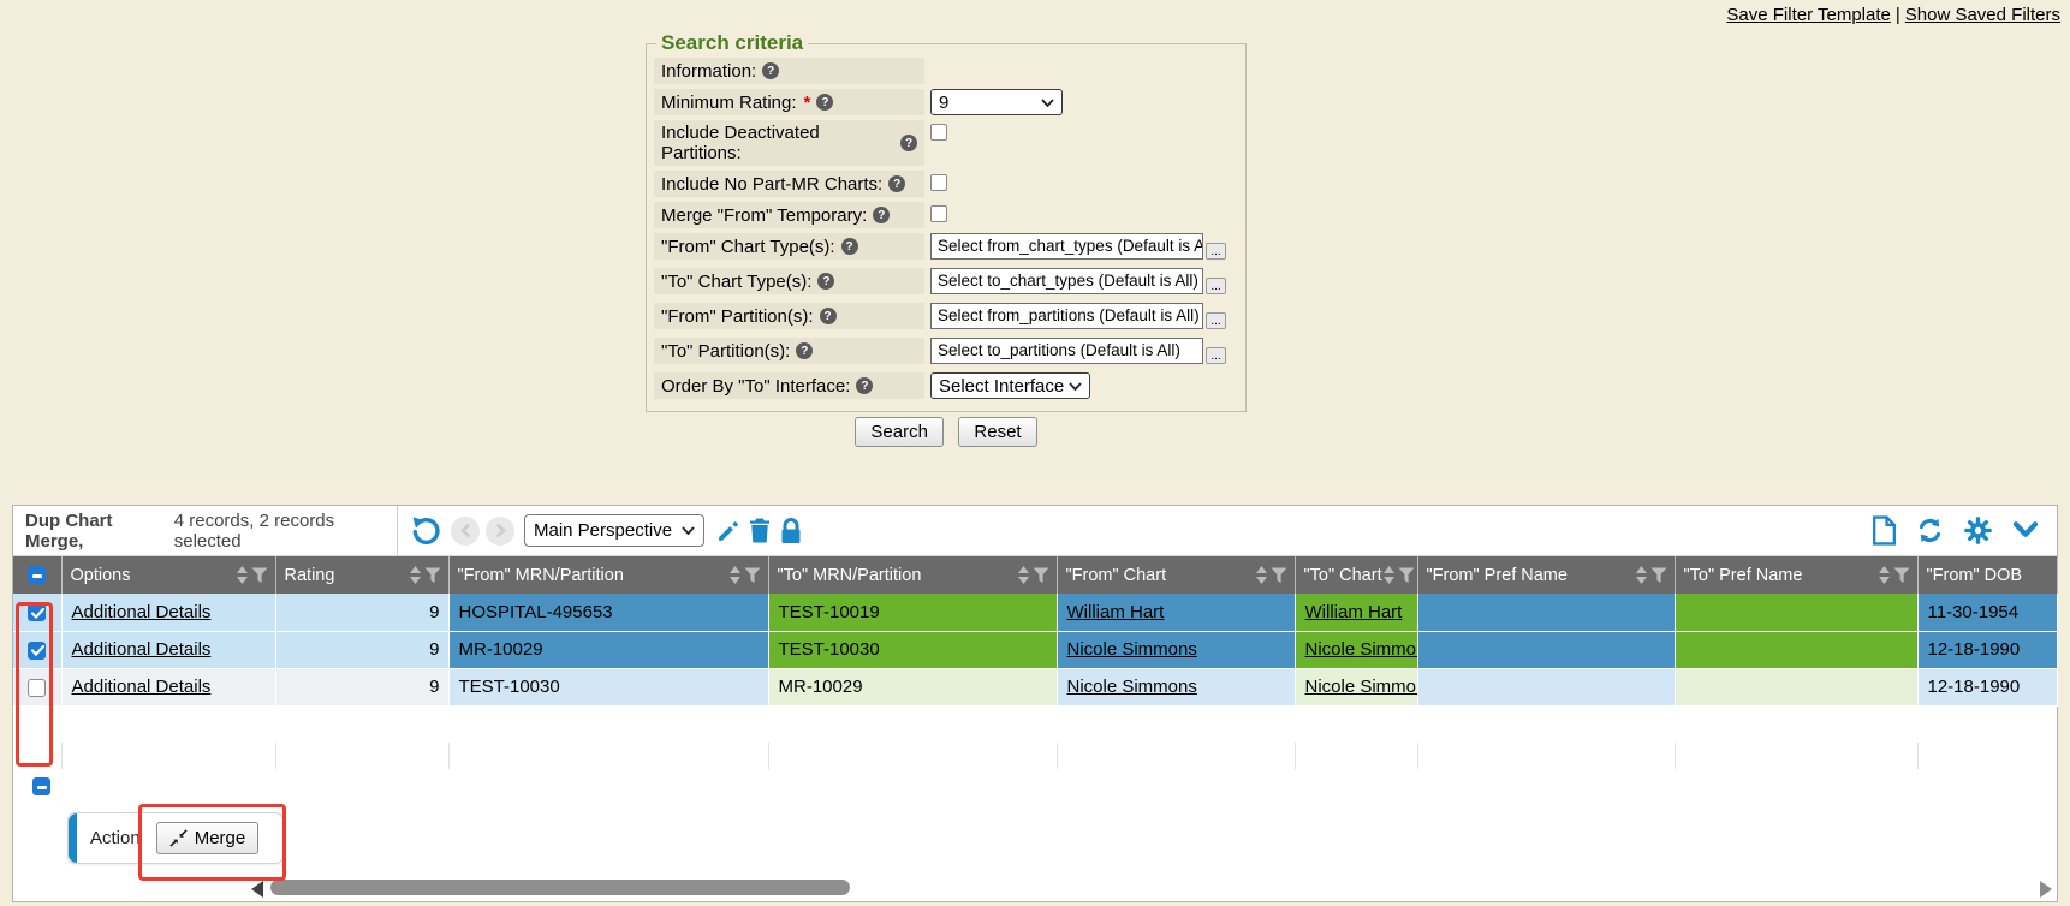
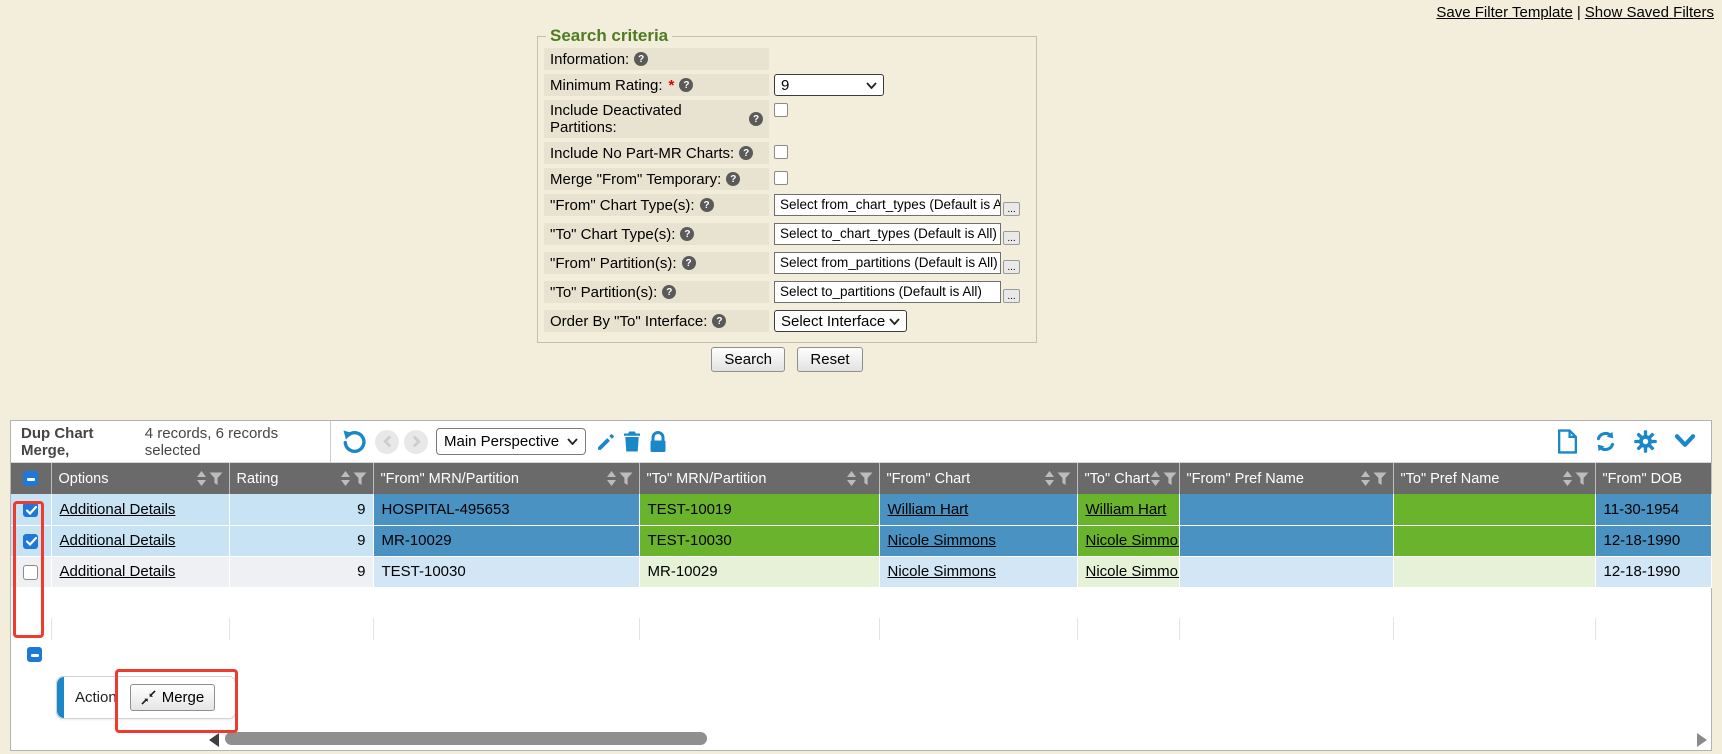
  Save Filter Template | Show Saved Filters
  Search criteria
  Information:
  ?
  Minimum Rating:
  *
  ?
  9
  Include Deactivated Partitions:
  ?
  Include No Part-MR Charts:
  ?
  Merge "From" Temporary:
  ?
  "From" Chart Type(s):
  ?
  Select from_chart_types (Default is A
  ...
  "To" Chart Type(s):
  ?
  Select to_chart_types (Default is All)
  ...
  "From" Partition(s):
  ?
  Select from_partitions (Default is All)
  ...
  "To" Partition(s):
  ?
  Select to_partitions (Default is All)
  ...
  Order By "To" Interface:
  ?
  Select Interface
  Search Reset
  Dup Chart Merge,
- 4 records, 2 records selected
+ 4 records, 6 records selected
  Main Perspective
  	Options	Rating	"From" MRN/Partition	"To" MRN/Partition	"From" Chart	"To" Chart	"From" Pref Name	"To" Pref Name	"From" DOB
  	Additional Details	9	HOSPITAL-495653	TEST-10019	William Hart	William Hart			11-30-1954
  	Additional Details	9	MR-10029	TEST-10030	Nicole Simmons	Nicole Simmo			12-18-1990
  	Additional Details	9	TEST-10030	MR-10029	Nicole Simmons	Nicole Simmo			12-18-1990
  Action
  Merge
